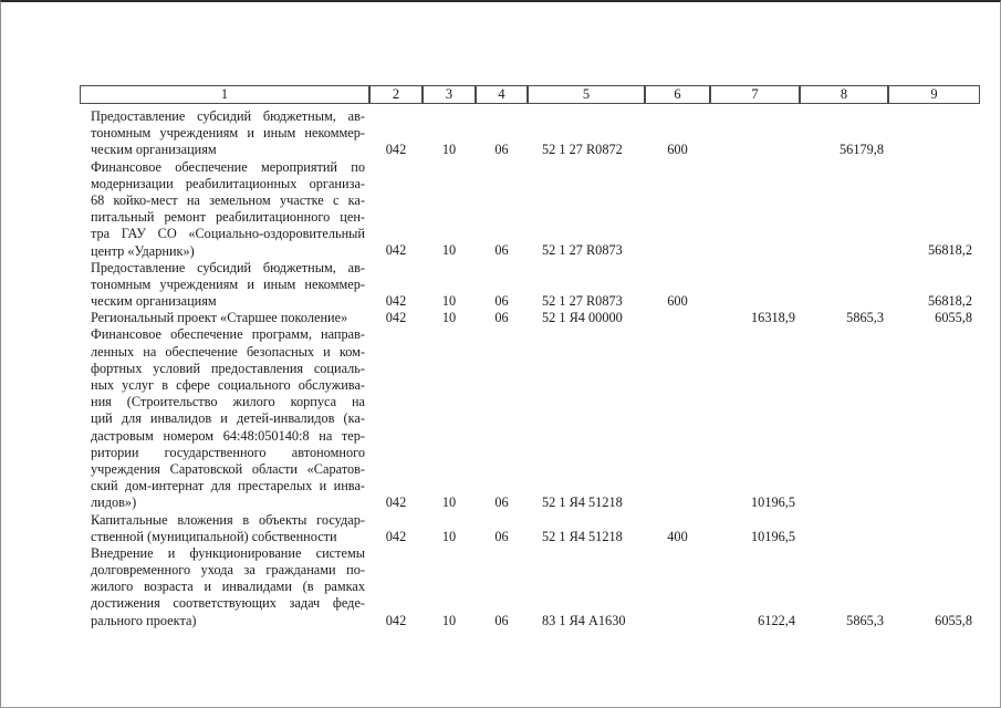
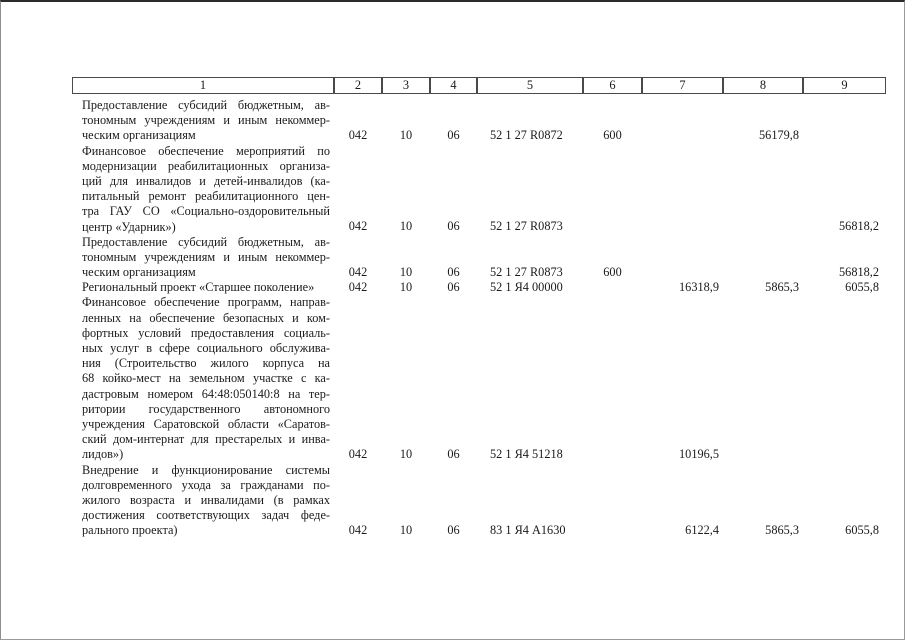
  1	2	3	4	5	6	7	8	9
  Предоставление субсидий бюджетным, ав-тономным учреждениям и иным некоммер-ческим организациям	042	10	06	52 1 27 R0872	600		56179,8
- Финансовое обеспечение мероприятий помодернизации реабилитационных организа-68 койко-мест на земельном участке с ка-питальный ремонт реабилитационного цен-тра ГАУ СО «Социально-оздоровительныйцентр «Ударник»)	042	10	06	52 1 27 R0873				56818,2
+ Финансовое обеспечение мероприятий помодернизации реабилитационных организа-ций для инвалидов и детей-инвалидов (ка-питальный ремонт реабилитационного цен-тра ГАУ СО «Социально-оздоровительныйцентр «Ударник»)	042	10	06	52 1 27 R0873				56818,2
  Предоставление субсидий бюджетным, ав-тономным учреждениям и иным некоммер-ческим организациям	042	10	06	52 1 27 R0873	600			56818,2
  Региональный проект «Старшее поколение»	042	10	06	52 1 Я4 00000		16318,9	5865,3	6055,8
- Финансовое обеспечение программ, направ-ленных на обеспечение безопасных и ком-фортных условий предоставления социаль-ных услуг в сфере социального обслужива-ния (Строительство жилого корпуса наций для инвалидов и детей-инвалидов (ка-дастровым номером 64:48:050140:8 на тер-ритории государственного автономногоучреждения Саратовской области «Саратов-ский дом-интернат для престарелых и инва-лидов»)	042	10	06	52 1 Я4 51218		10196,5
+ Финансовое обеспечение программ, направ-ленных на обеспечение безопасных и ком-фортных условий предоставления социаль-ных услуг в сфере социального обслужива-ния (Строительство жилого корпуса на68 койко-мест на земельном участке с ка-дастровым номером 64:48:050140:8 на тер-ритории государственного автономногоучреждения Саратовской области «Саратов-ский дом-интернат для престарелых и инва-лидов»)	042	10	06	52 1 Я4 51218		10196,5
- Капитальные вложения в объекты государ-ственной (муниципальной) собственности	042	10	06	52 1 Я4 51218	400	10196,5
  Внедрение и функционирование системыдолговременного ухода за гражданами по-жилого возраста и инвалидами (в рамкахдостижения соответствующих задач феде-рального проекта)	042	10	06	83 1 Я4 А1630		6122,4	5865,3	6055,8
